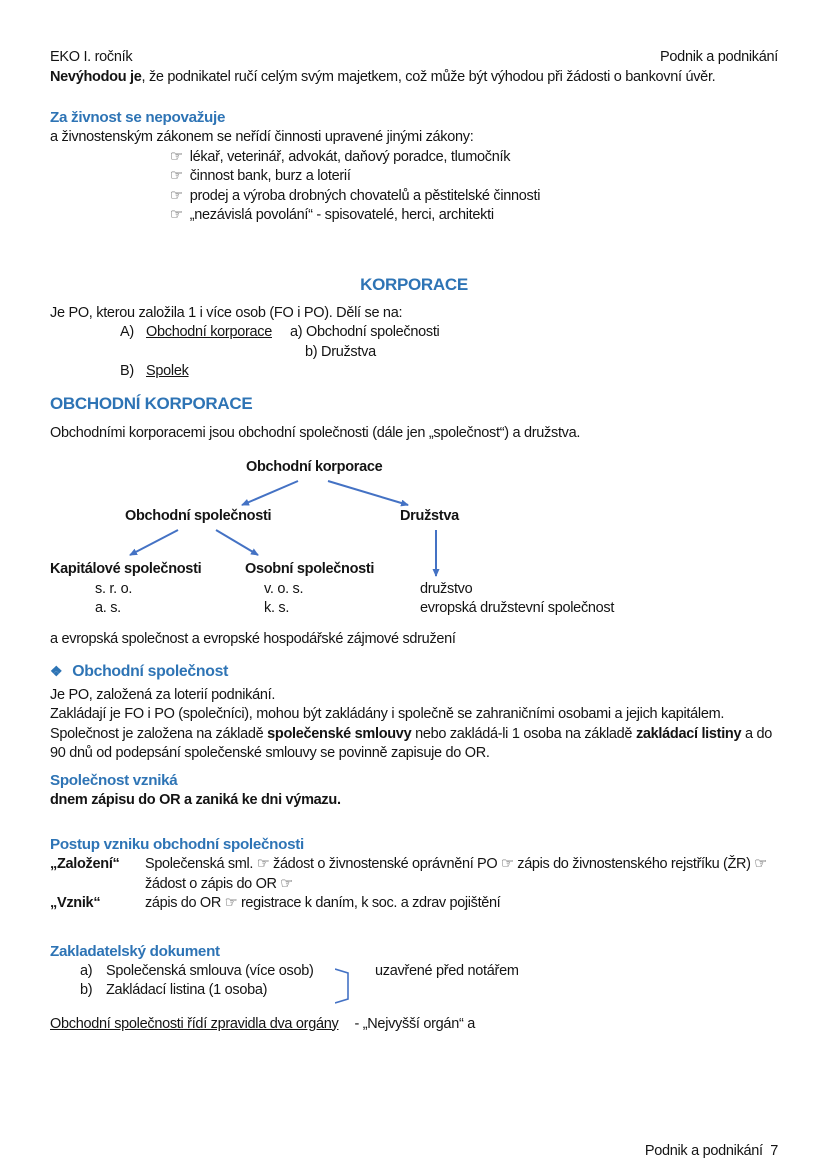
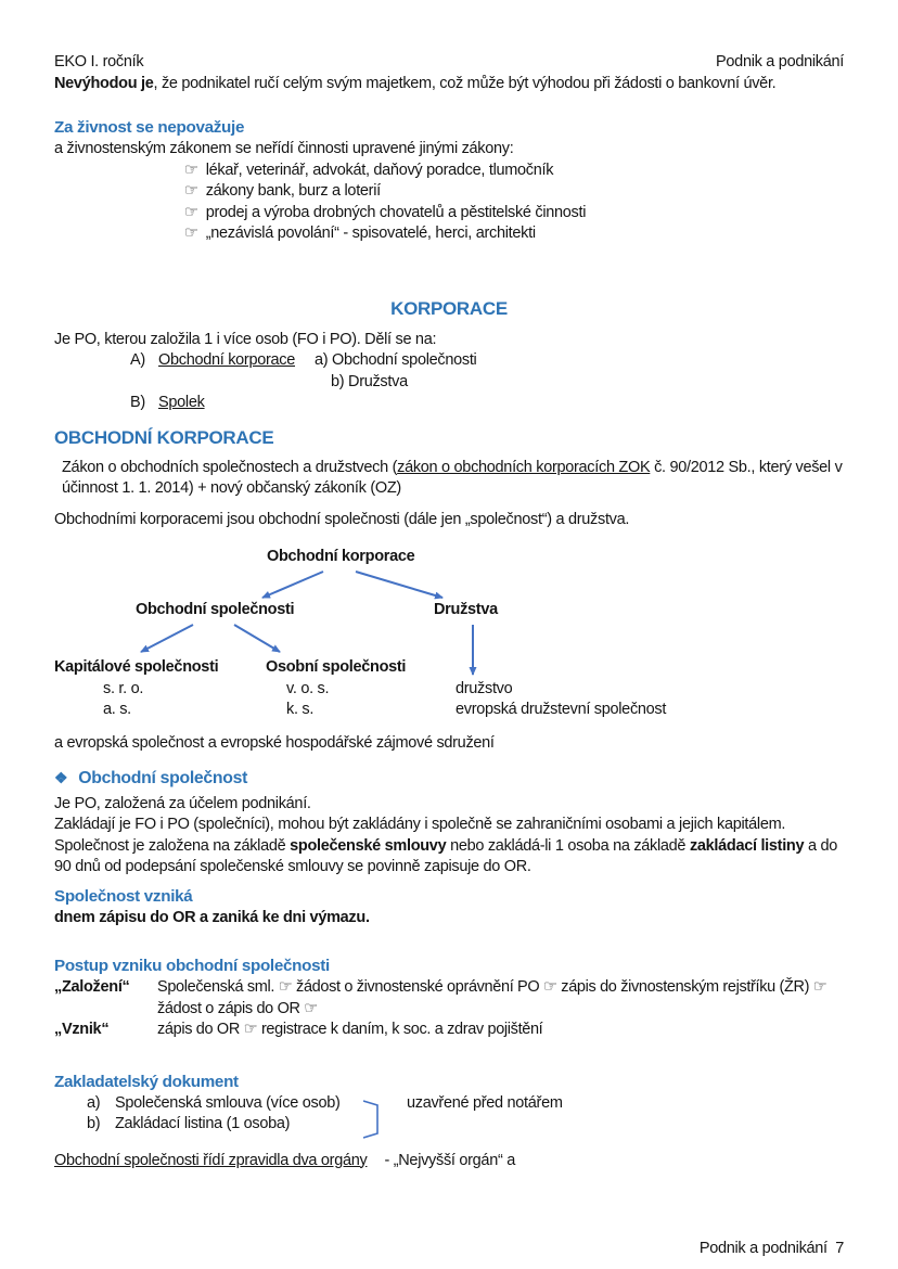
  EKO I. ročník
  Podnik a podnikání
  Nevýhodou je, že podnikatel ručí celým svým majetkem, což může být výhodou při žádosti o bankovní úvěr.
  Za živnost se nepovažuje
  a živnostenským zákonem se neřídí činnosti upravené jinými zákony:
  ☞ lékař, veterinář, advokát, daňový poradce, tlumočník
- ☞ činnost bank, burz a loterií
+ ☞ zákony bank, burz a loterií
  ☞ prodej a výroba drobných chovatelů a pěstitelské činnosti
  ☞ „nezávislá povolání“ - spisovatelé, herci, architekti
  KORPORACE
  Je PO, kterou založila 1 i více osob (FO i PO). Dělí se na:
  A) Obchodní korporace
  a) Obchodní společnosti
  b) Družstva
  B) Spolek
  OBCHODNÍ KORPORACE
+ Zákon o obchodních společnostech a družstvech (zákon o obchodních korporacích ZOK č. 90/2012 Sb., který vešel v účinnost 1. 1. 2014) + nový občanský zákoník (OZ)
  Obchodními korporacemi jsou obchodní společnosti (dále jen „společnost“) a družstva.
  Obchodní korporace
  Obchodní společnosti
  Družstva
  Kapitálové společnosti
  s. r. o.
  a. s.
  Osobní společnosti
  v. o. s.
  k. s.
  družstvo
  evropská družstevní společnost
  a evropská společnost a evropské hospodářské zájmové sdružení
  ❖ Obchodní společnost
- Je PO, založená za loterií podnikání.
+ Je PO, založená za účelem podnikání.
  Zakládají je FO i PO (společníci), mohou být zakládány i společně se zahraničními osobami a jejich kapitálem.
  Společnost je založena na základě společenské smlouvy nebo zakládá-li 1 osoba na základě zakládací listiny a do 90 dnů od podepsání společenské smlouvy se povinně zapisuje do OR.
  Společnost vzniká
  dnem zápisu do OR a zaniká ke dni výmazu.
  Postup vzniku obchodní společnosti
  „Založení“
- Společenská sml. ☞ žádost o živnostenské oprávnění PO ☞ zápis do živnostenského rejstříku (ŽR) ☞ žádost o zápis do OR ☞
+ Společenská sml. ☞ žádost o živnostenské oprávnění PO ☞ zápis do živnostenským rejstříku (ŽR) ☞ žádost o zápis do OR ☞
  „Vznik“
  zápis do OR ☞ registrace k daním, k soc. a zdrav pojištění
  Zakladatelský dokument
  a) Společenská smlouva (více osob)
  b) Zakládací listina (1 osoba)
  uzavřené před notářem
  Obchodní společnosti řídí zpravidla dva orgány - „Nejvyšší orgán“ a
  Podnik a podnikání 7
